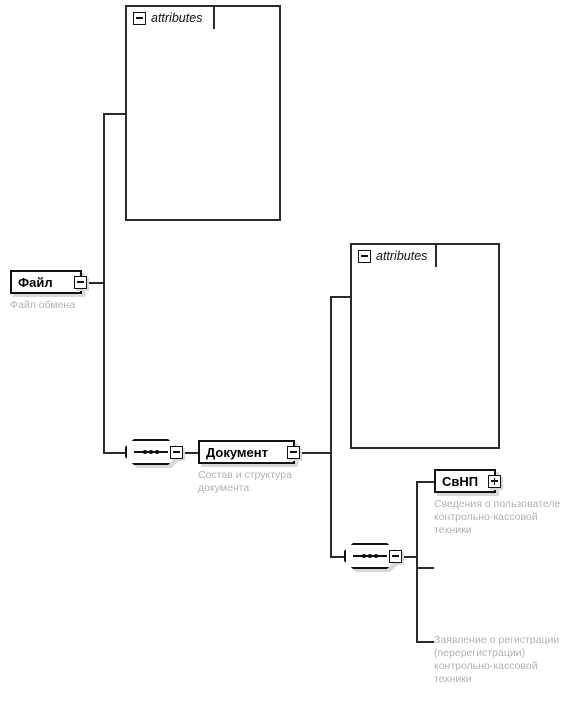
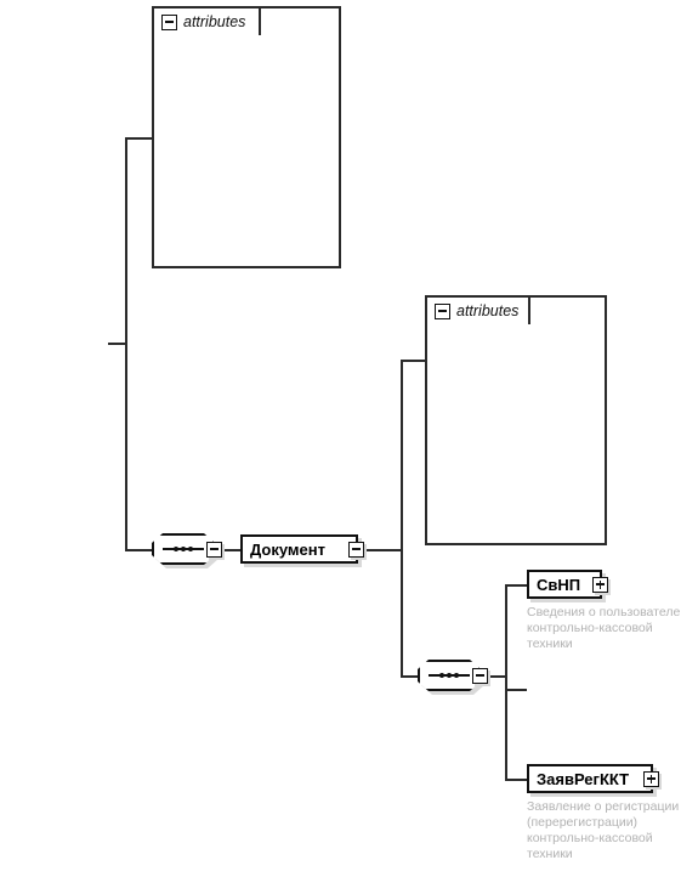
- Файл
- Файл обмена
  attributes
  attributes
  Документ
- Состав и структура
- документа
  СвНП
  Сведения о пользователе
  контрольно-кассовой
  техники
+ ЗаявРегККТ
  Заявление о регистрации
  (перерегистрации)
  контрольно-кассовой
  техники
